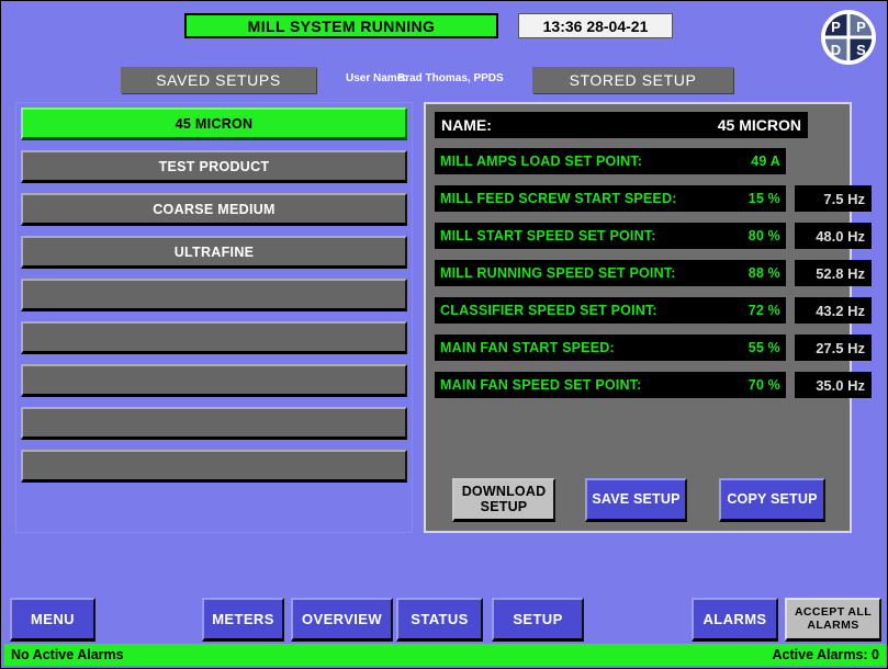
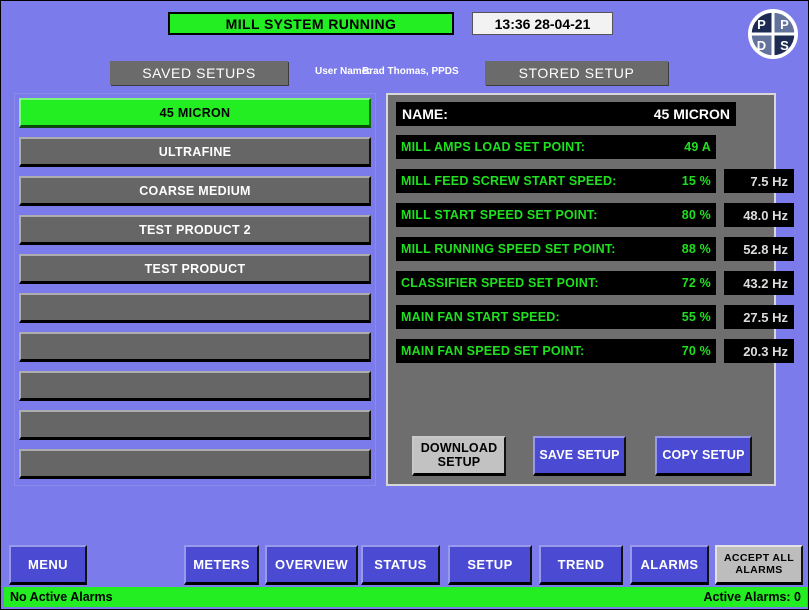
  MILL SYSTEM RUNNING
  13:36 28-04-21
  P
  P
  D
  S
  SAVED SETUPS
  STORED SETUP
  User Name:
  Brad Thomas, PPDS
  45 MICRON
- TEST PRODUCT
+ ULTRAFINE
  COARSE MEDIUM
+ TEST PRODUCT 2
- ULTRAFINE
+ TEST PRODUCT
  NAME:
  45 MICRON
  MILL AMPS LOAD SET POINT:
  49 A
  MILL FEED SCREW START SPEED:
  15 %
  7.5 Hz
  MILL START SPEED SET POINT:
  80 %
  48.0 Hz
  MILL RUNNING SPEED SET POINT:
  88 %
  52.8 Hz
  CLASSIFIER SPEED SET POINT:
  72 %
  43.2 Hz
  MAIN FAN START SPEED:
  55 %
  27.5 Hz
  MAIN FAN SPEED SET POINT:
  70 %
- 35.0 Hz
+ 20.3 Hz
  DOWNLOAD SETUP
  SAVE SETUP
  COPY SETUP
  MENU
  METERS
  OVERVIEW
  STATUS
  SETUP
+ TREND
  ALARMS
  ACCEPT ALL ALARMS
  No Active Alarms
  Active Alarms: 0
